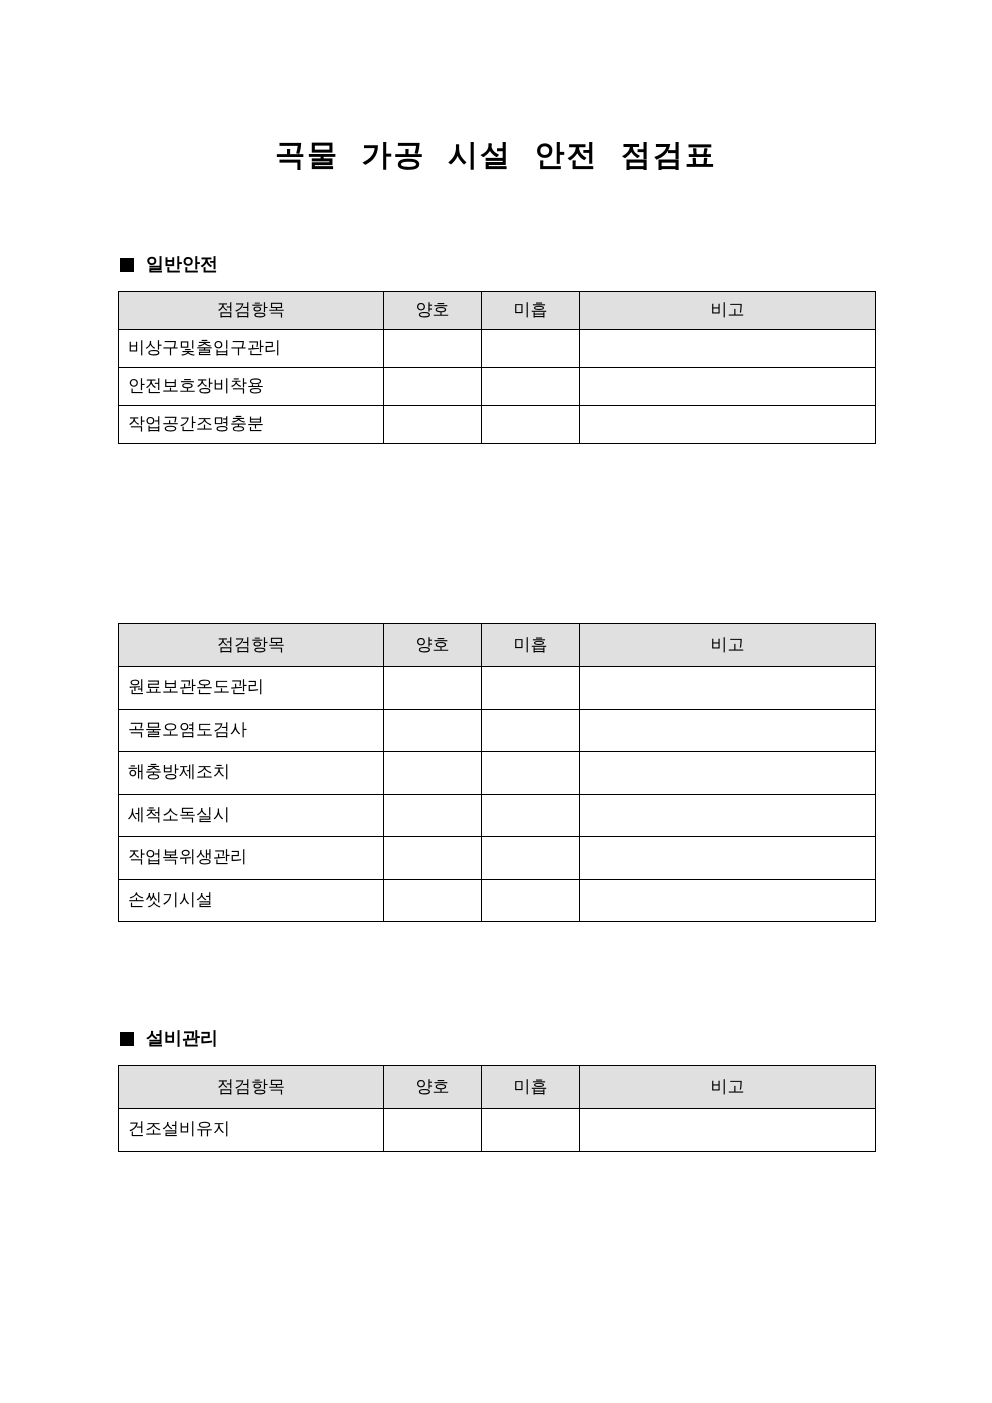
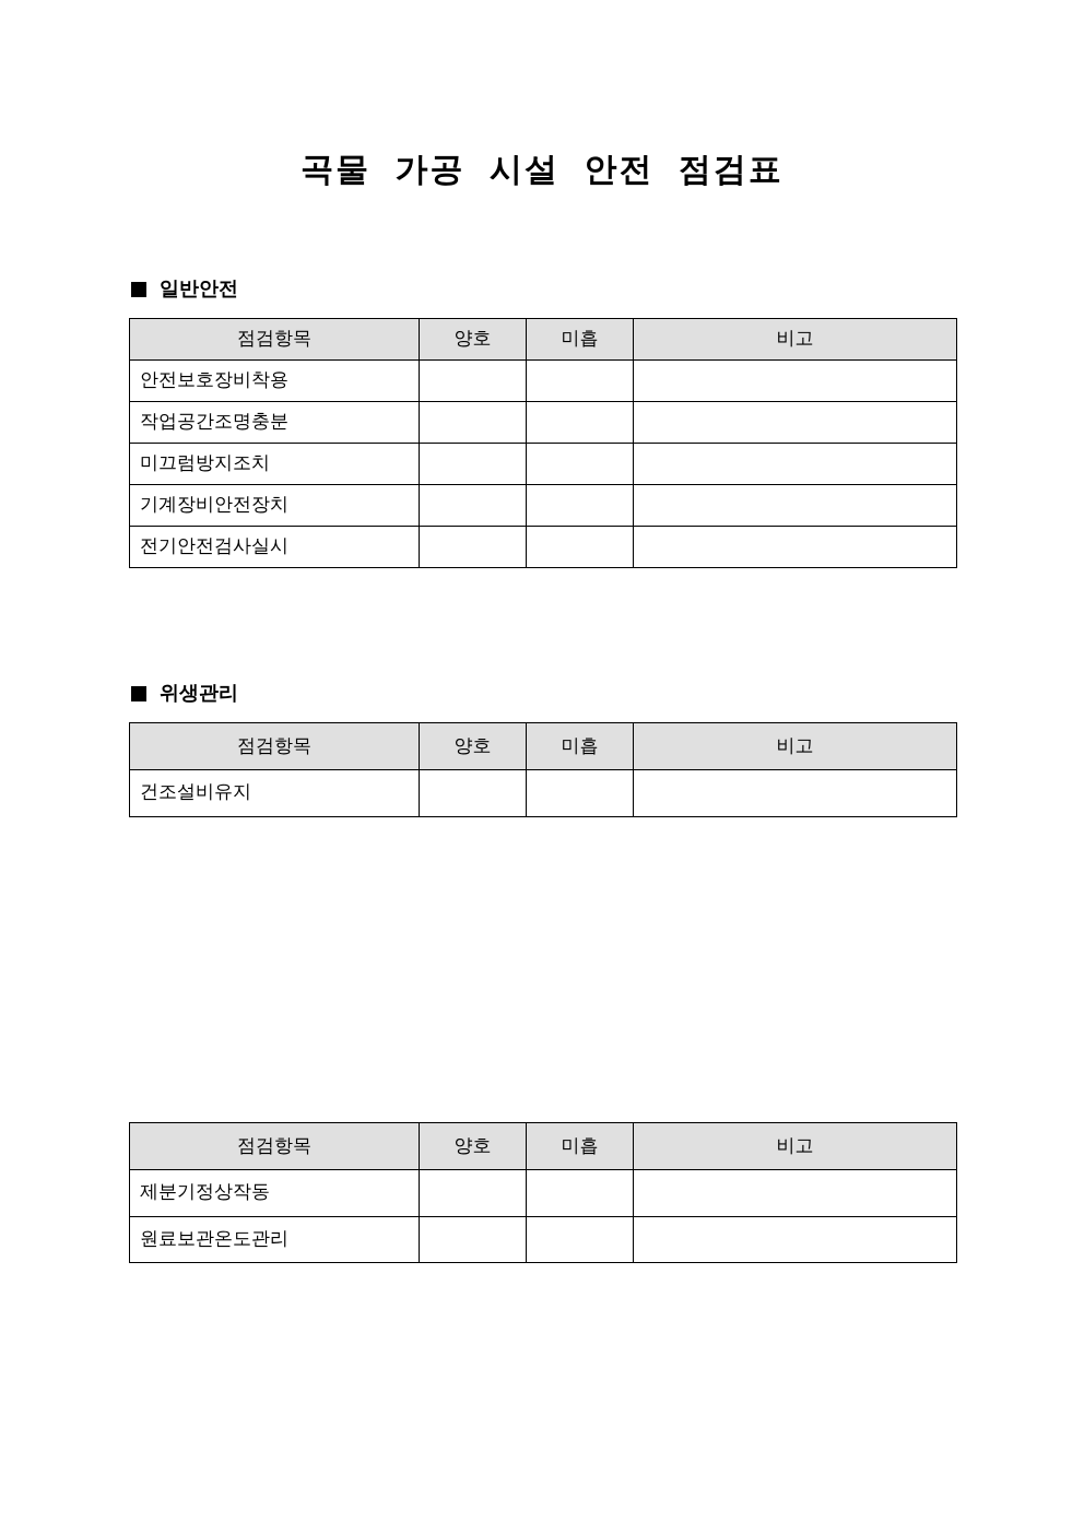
  곡물 가공 시설 안전 점검표
  일반안전
  점검항목	양호	미흡	비고
- 비상구및출입구관리
  안전보호장비착용
  작업공간조명충분
+ 미끄럼방지조치
+ 기계장비안전장치
+ 전기안전검사실시
+ 위생관리
  점검항목	양호	미흡	비고
- 원료보관온도관리
+ 건조설비유지
- 곡물오염도검사
- 해충방제조치
- 세척소독실시
- 작업복위생관리
- 손씻기시설
- 설비관리
  점검항목	양호	미흡	비고
+ 제분기정상작동
- 건조설비유지
+ 원료보관온도관리
